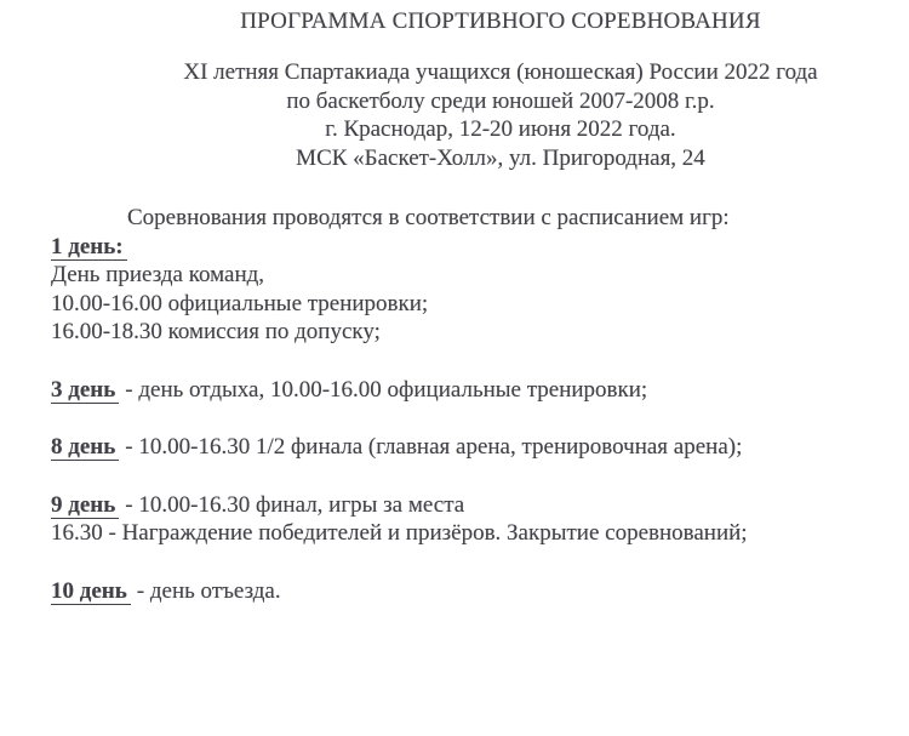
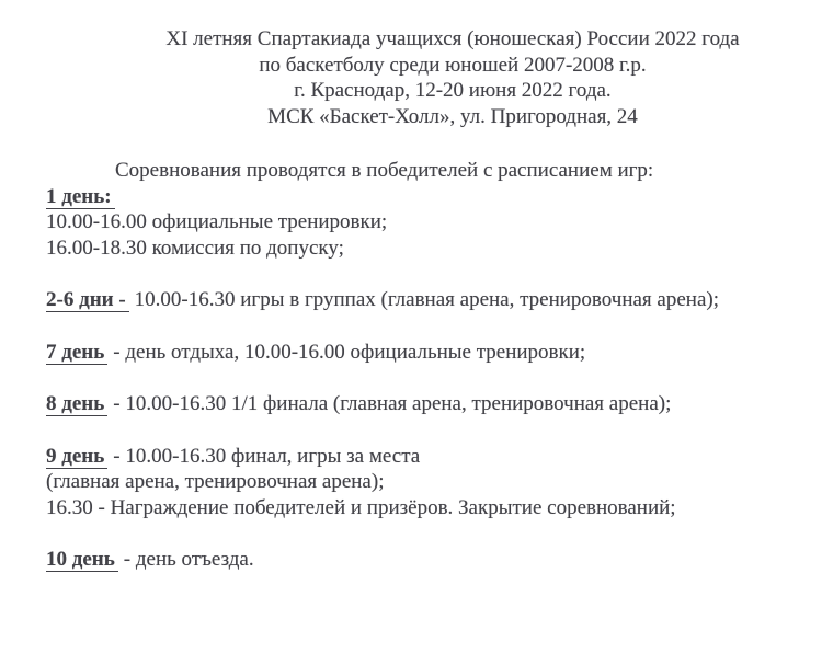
- ПРОГРАММА СПОРТИВНОГО СОРЕВНОВАНИЯ
  XI летняя Спартакиада учащихся (юношеская) России 2022 года
  по баскетболу среди юношей 2007-2008 г.р.
  г. Краснодар, 12-20 июня 2022 года.
  МСК «Баскет-Холл», ул. Пригородная, 24
- Соревнования проводятся в соответствии с расписанием игр:
+ Соревнования проводятся в победителей с расписанием игр:
  1 день:
- День приезда команд,
  10.00-16.00 официальные тренировки;
  16.00-18.30 комиссия по допуску;
+ 2-6 дни - 10.00-16.30 игры в группах (главная арена, тренировочная арена);
- 3 день - день отдыха, 10.00-16.00 официальные тренировки;
+ 7 день - день отдыха, 10.00-16.00 официальные тренировки;
- 8 день - 10.00-16.30 1/2 финала (главная арена, тренировочная арена);
+ 8 день - 10.00-16.30 1/1 финала (главная арена, тренировочная арена);
  9 день - 10.00-16.30 финал, игры за места
+ (главная арена, тренировочная арена);
  16.30 - Награждение победителей и призёров. Закрытие соревнований;
  10 день - день отъезда.
